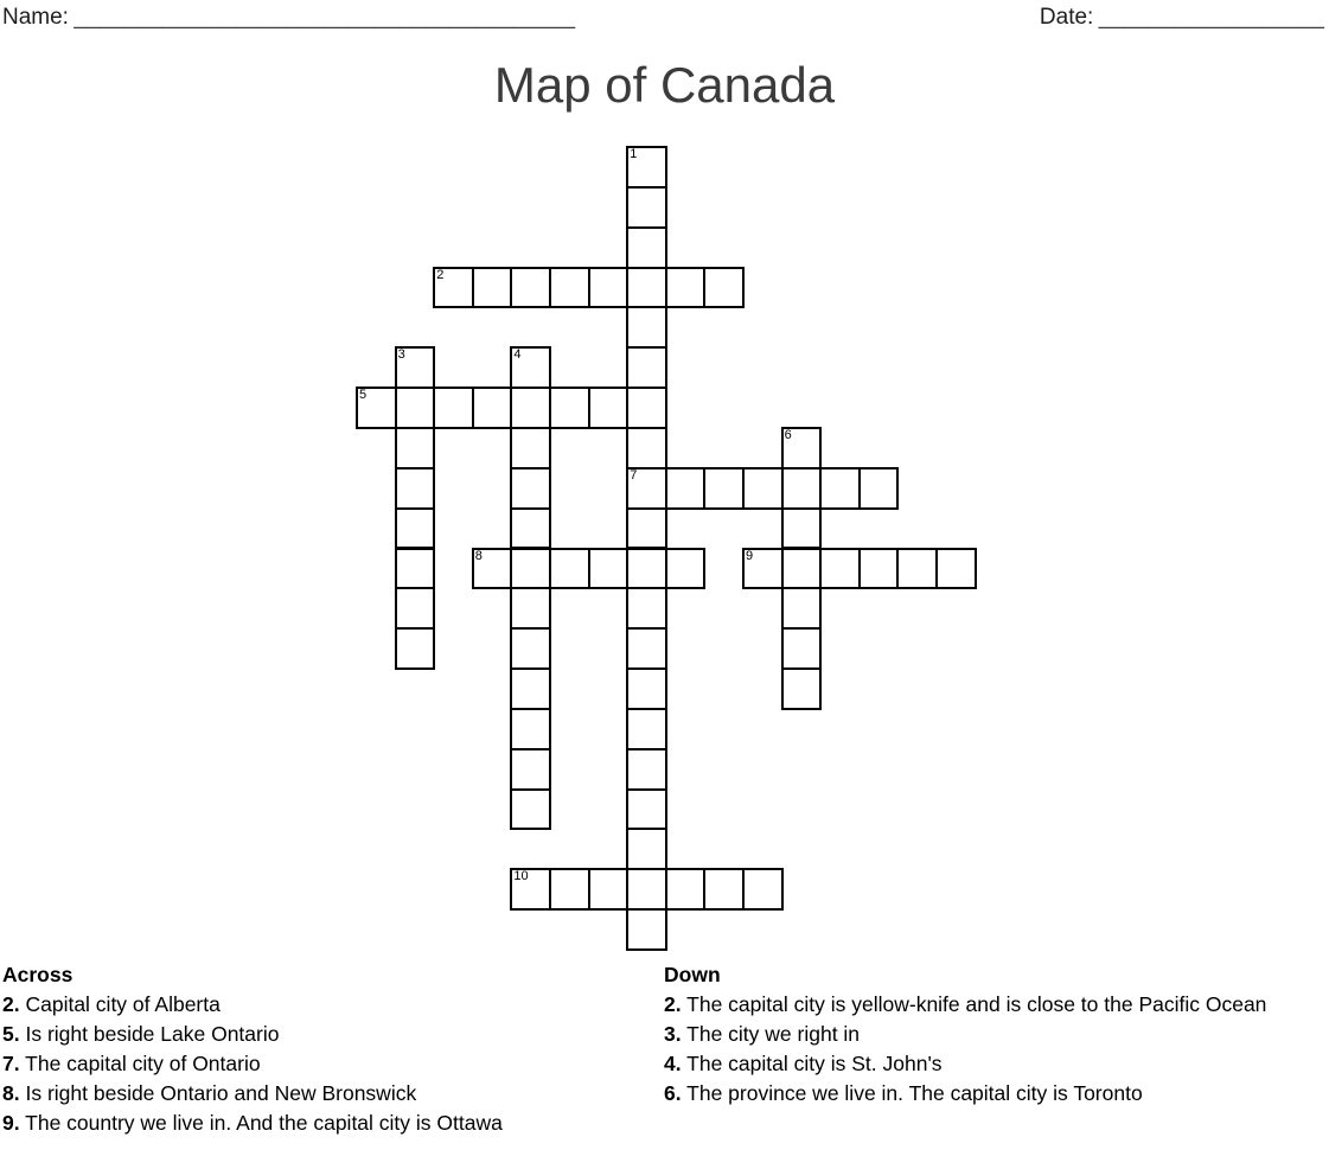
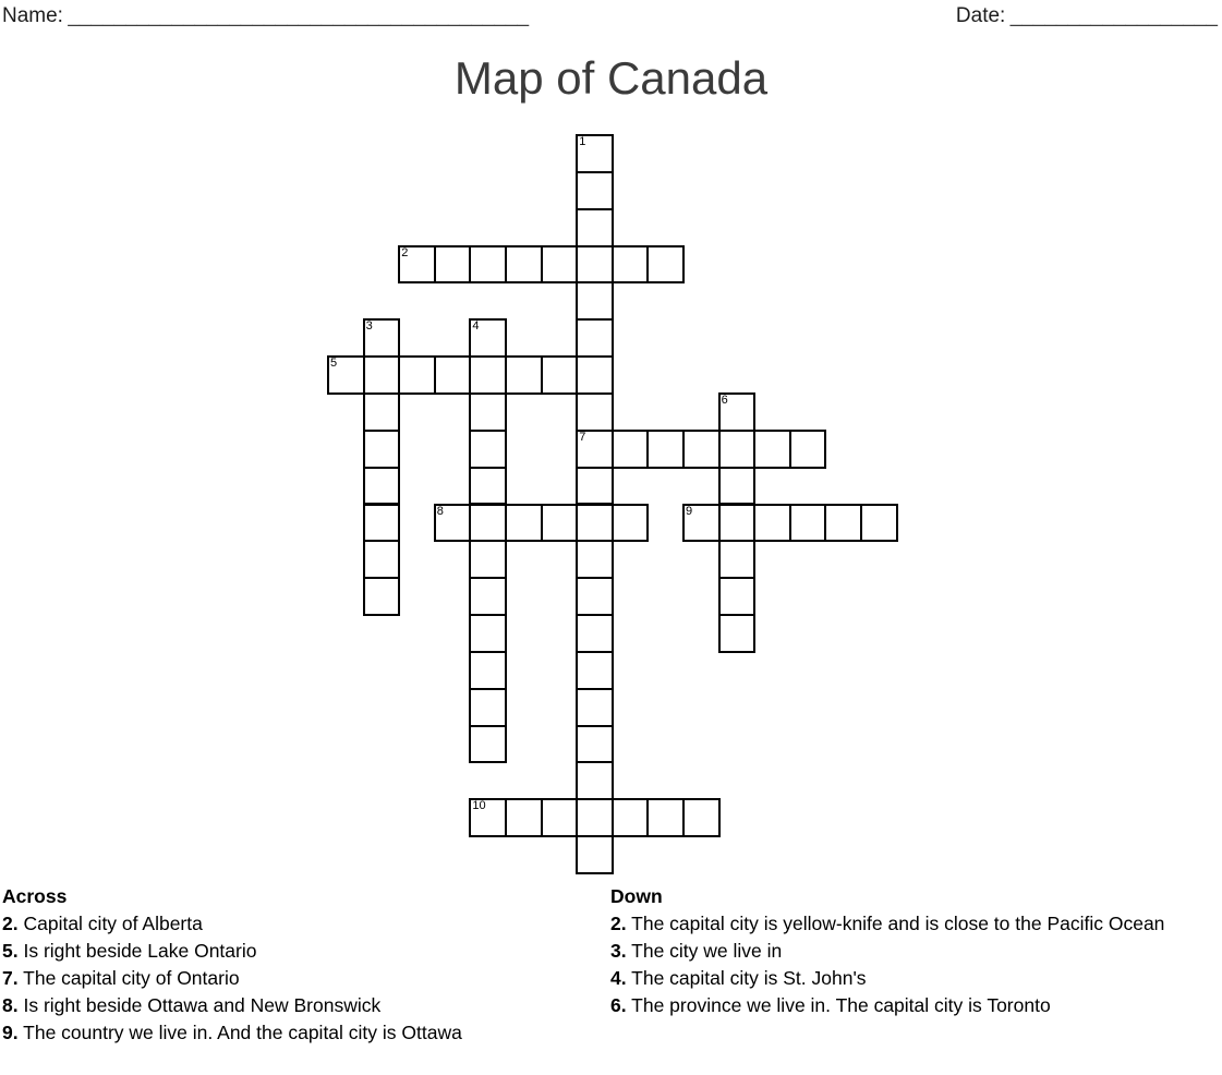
  Name: ________________________________________
  Date: __________________
  Map of Canada
  1
  7
  2
  3
  4
  5
  6
  8
  9
  10
  Across
  2. Capital city of Alberta
  5. Is right beside Lake Ontario
  7. The capital city of Ontario
- 8. Is right beside Ontario and New Bronswick
+ 8. Is right beside Ottawa and New Bronswick
  9. The country we live in. And the capital city is Ottawa
  Down
  2. The capital city is yellow-knife and is close to the Pacific Ocean
- 3. The city we right in
+ 3. The city we live in
  4. The capital city is St. John's
  6. The province we live in. The capital city is Toronto
